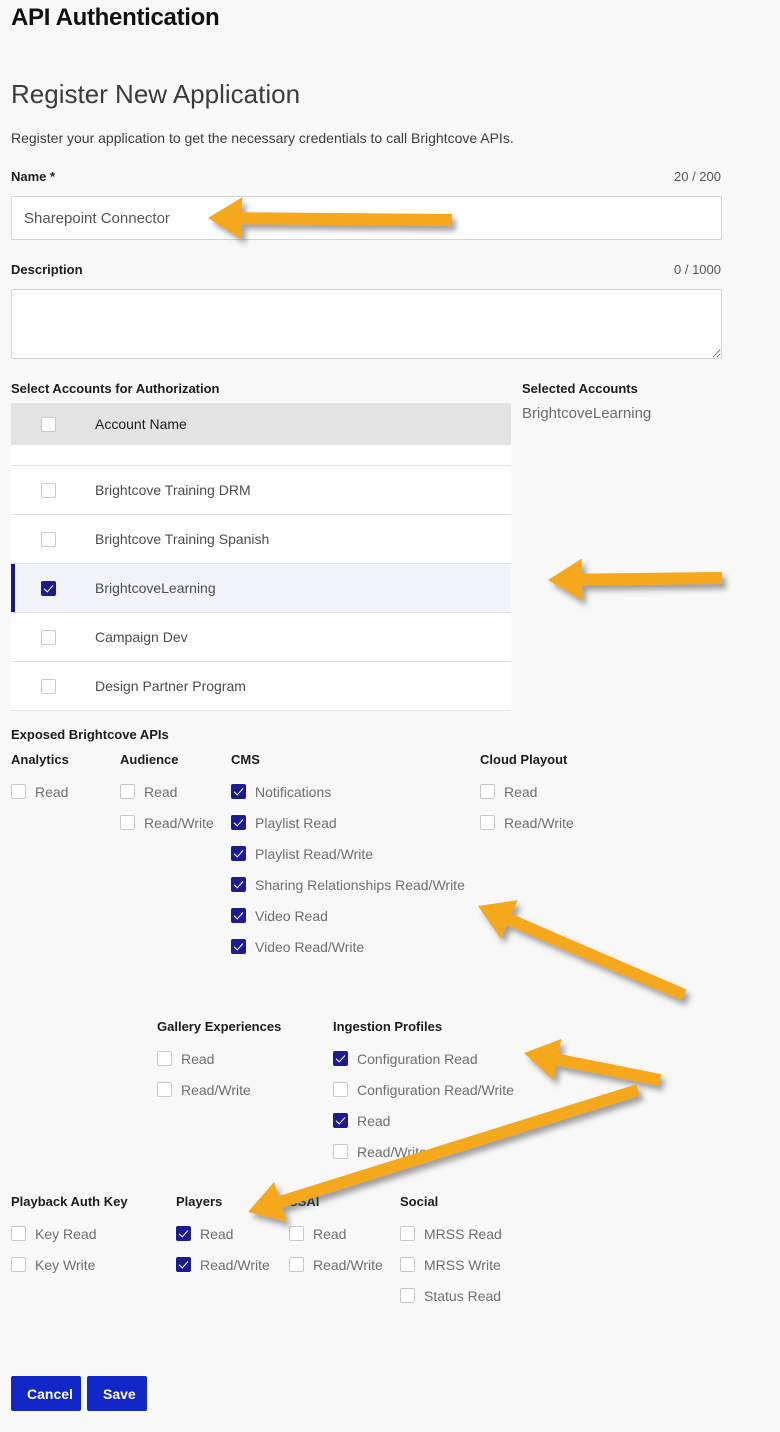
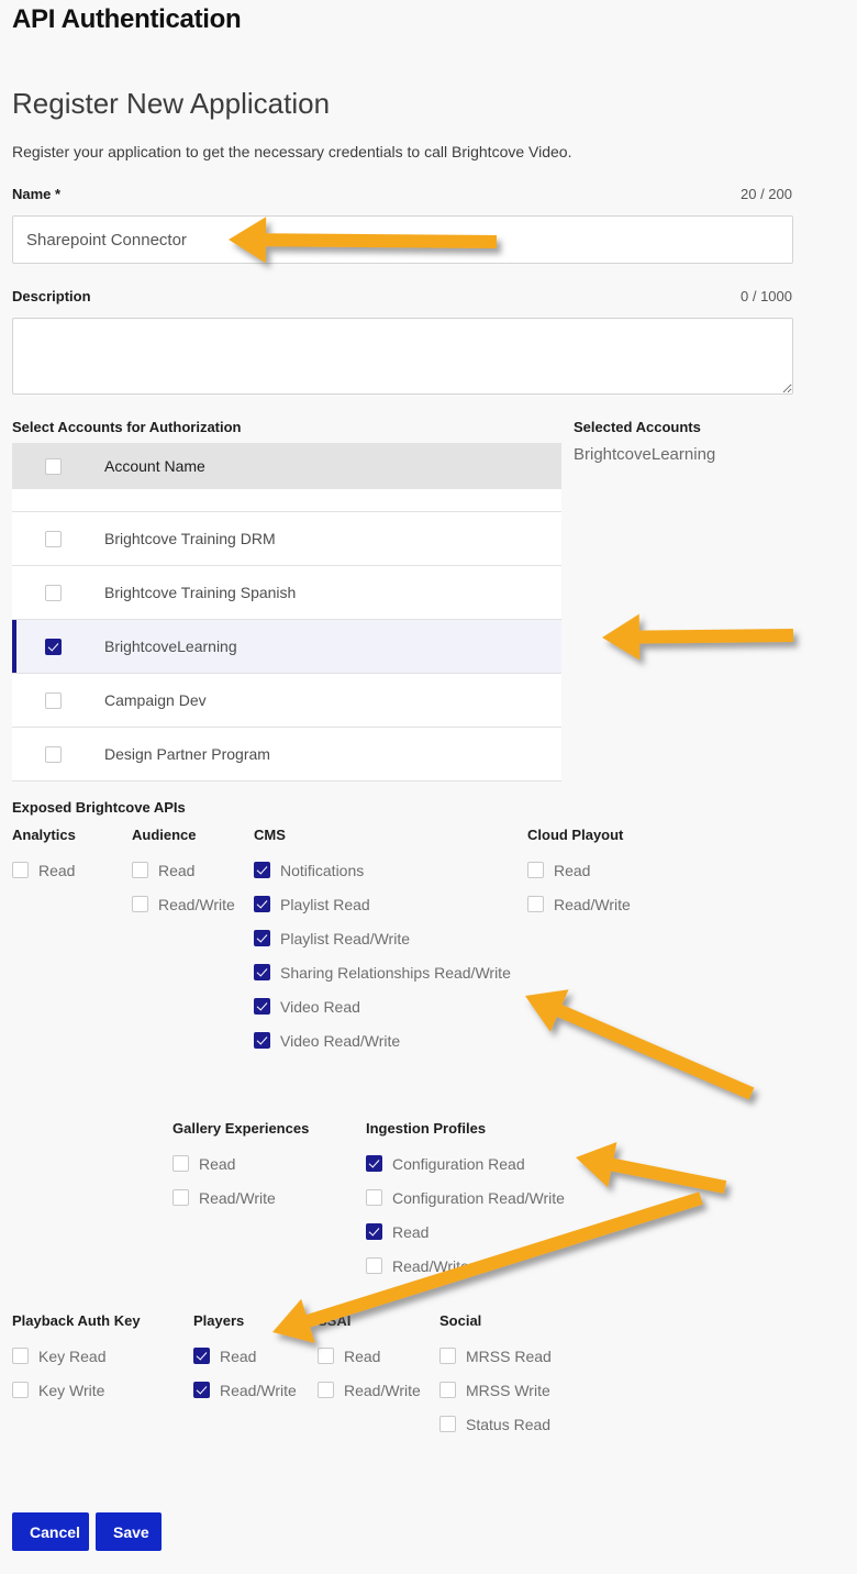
  API Authentication
  Register New Application
- Register your application to get the necessary credentials to call Brightcove APIs.
+ Register your application to get the necessary credentials to call Brightcove Video.
  Name *
  20 / 200
  Sharepoint Connector
  Description
  0 / 1000
  Select Accounts for Authorization
  Selected Accounts
  BrightcoveLearning
  Account Name
  Brightcove Training DRM
  Brightcove Training Spanish
  BrightcoveLearning
  Campaign Dev
  Design Partner Program
  Exposed Brightcove APIs
  Analytics
  Read
  Audience
  Read
  Read/Write
  CMS
  Notifications
  Playlist Read
  Playlist Read/Write
  Sharing Relationships Read/Write
  Video Read
  Video Read/Write
  Cloud Playout
  Read
  Read/Write
  Gallery Experiences
  Read
  Read/Write
  Ingestion Profiles
  Configuration Read
  Configuration Read/Write
  Read
  Read/Writ
  Playback Auth Key
  Key Read
  Key Write
  Players
  Read
  Read/Write
  SAI
  Read
  Read/Write
  Social
  MRSS Read
  MRSS Write
  Status Read
  Cancel
  Save
